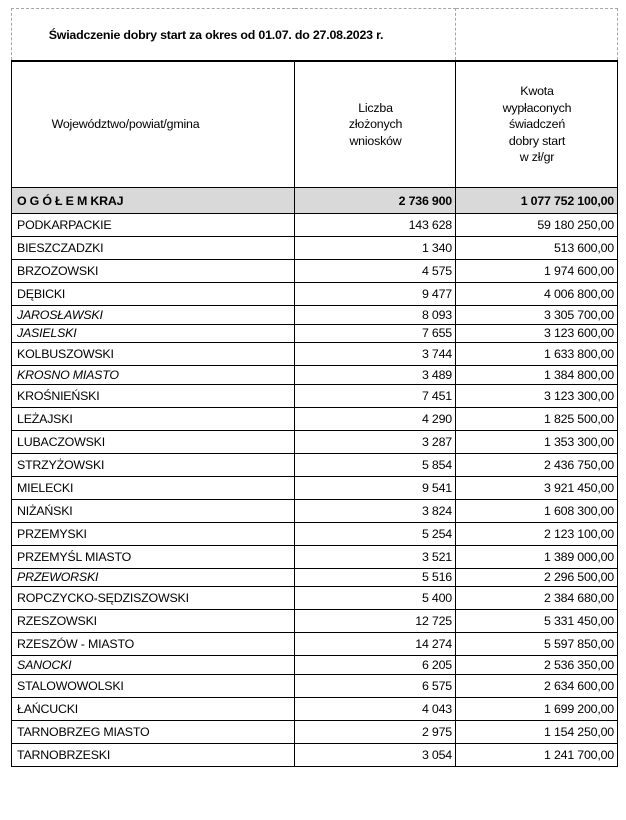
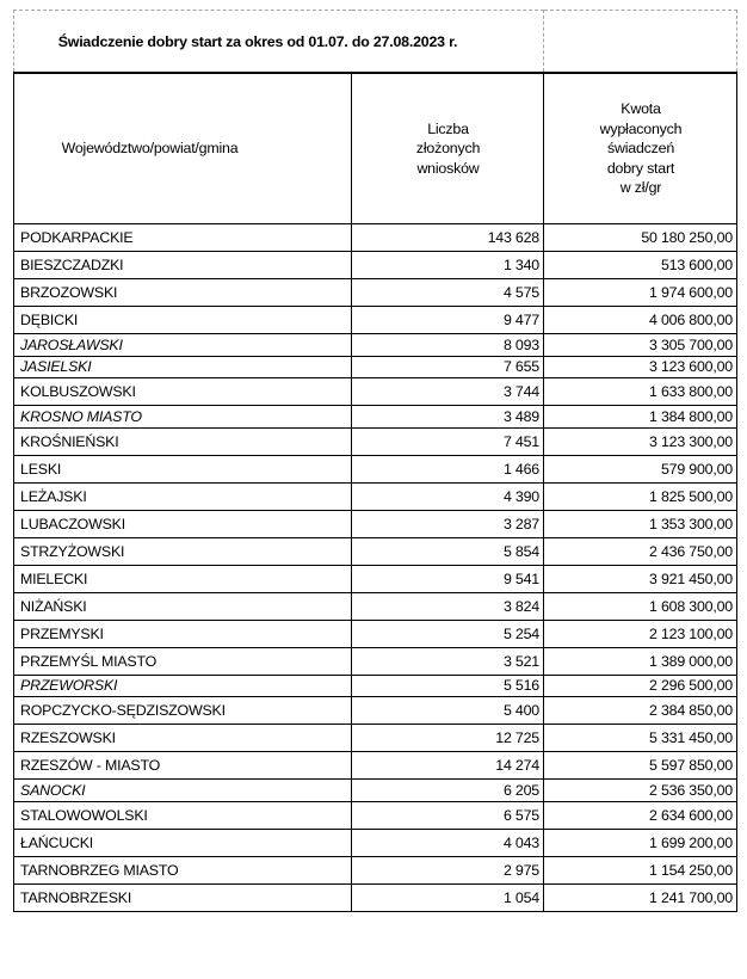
  Świadczenie dobry start za okres od 01.07. do 27.08.2023 r.
  Województwo/powiat/gmina	Liczba złożonych wniosków	Kwota wypłaconych świadczeń dobry start w zł/gr
- O G Ó Ł E M KRAJ	2 736 900	1 077 752 100,00
- PODKARPACKIE	143 628	59 180 250,00
+ PODKARPACKIE	143 628	50 180 250,00
  BIESZCZADZKI	1 340	513 600,00
  BRZOZOWSKI	4 575	1 974 600,00
  DĘBICKI	9 477	4 006 800,00
  JAROSŁAWSKI	8 093	3 305 700,00
  JASIELSKI	7 655	3 123 600,00
  KOLBUSZOWSKI	3 744	1 633 800,00
  KROSNO MIASTO	3 489	1 384 800,00
  KROŚNIEŃSKI	7 451	3 123 300,00
+ LESKI	1 466	579 900,00
- LEŻAJSKI	4 290	1 825 500,00
+ LEŻAJSKI	4 390	1 825 500,00
  LUBACZOWSKI	3 287	1 353 300,00
  STRZYŻOWSKI	5 854	2 436 750,00
  MIELECKI	9 541	3 921 450,00
  NIŻAŃSKI	3 824	1 608 300,00
  PRZEMYSKI	5 254	2 123 100,00
  PRZEMYŚL MIASTO	3 521	1 389 000,00
  PRZEWORSKI	5 516	2 296 500,00
- ROPCZYCKO-SĘDZISZOWSKI	5 400	2 384 680,00
+ ROPCZYCKO-SĘDZISZOWSKI	5 400	2 384 850,00
  RZESZOWSKI	12 725	5 331 450,00
  RZESZÓW - MIASTO	14 274	5 597 850,00
  SANOCKI	6 205	2 536 350,00
  STALOWOWOLSKI	6 575	2 634 600,00
  ŁAŃCUCKI	4 043	1 699 200,00
  TARNOBRZEG MIASTO	2 975	1 154 250,00
- TARNOBRZESKI	3 054	1 241 700,00
+ TARNOBRZESKI	1 054	1 241 700,00
